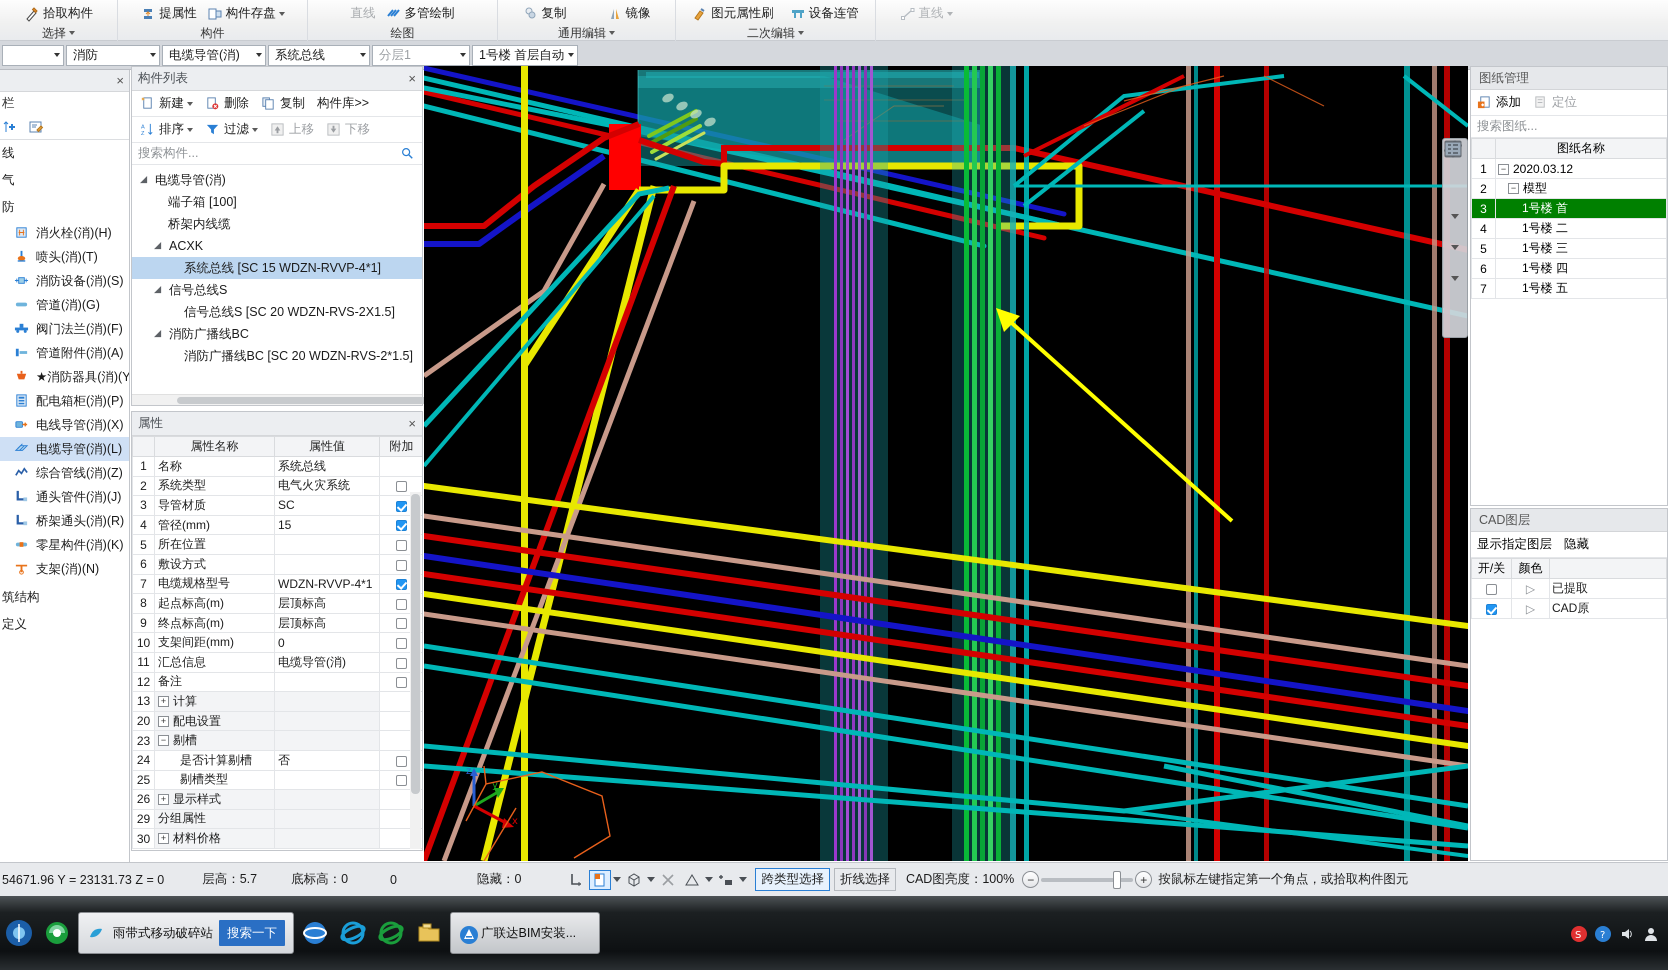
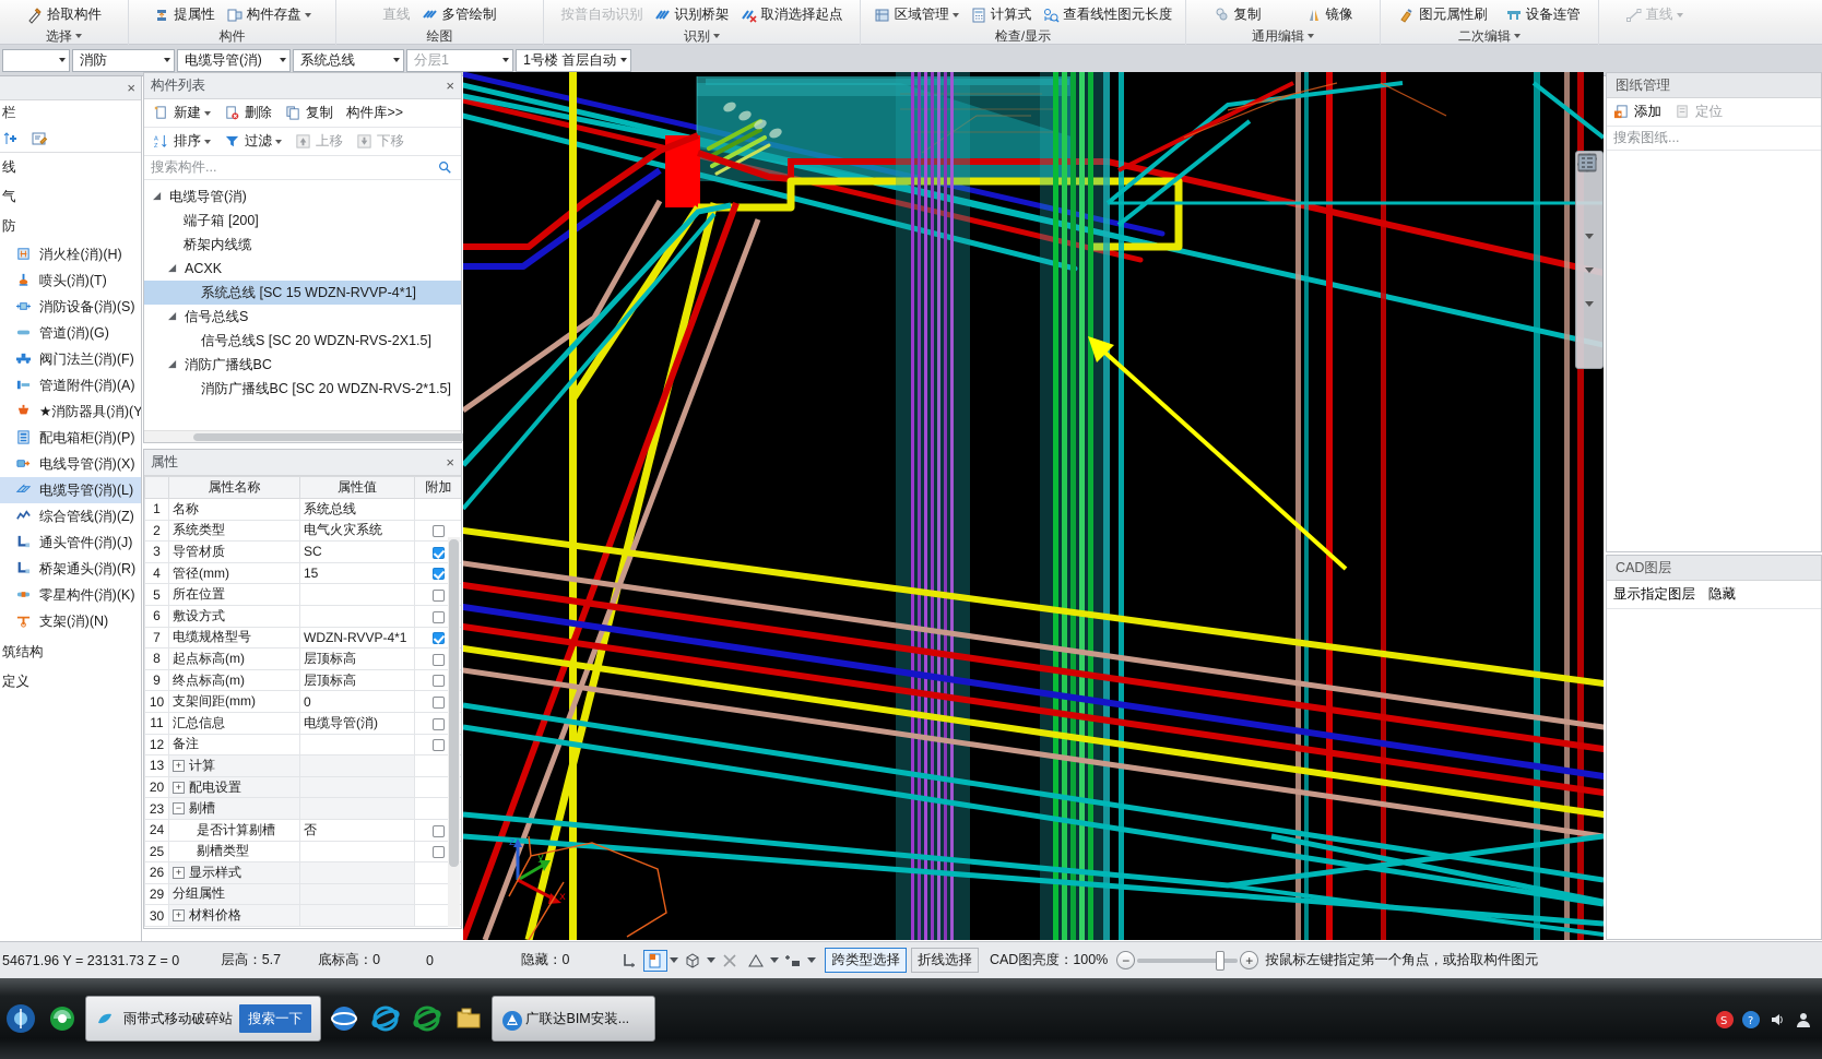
  拾取构件
  选择
  提属性
  构件存盘
  构件
  直线
  多管绘制
  绘图
+ 按普自动识别
+ 识别桥架
+ 取消选择起点
+ 识别
+ 区域管理
+ 计算式
+ 查看线性图元长度
+ 检查/显示
  复制
  镜像
  通用编辑
  图元属性刷
  设备连管
  二次编辑
  直线
  消防
  电缆导管(消)
  系统总线
  分层1
  1号楼 首层自动
  ×
  栏
  线
  气
  防
  消火栓(消)(H)
  喷头(消)(T)
  消防设备(消)(S)
  管道(消)(G)
  阀门法兰(消)(F)
  管道附件(消)(A)
  ★消防器具(消)(Y
  配电箱柜(消)(P)
  电线导管(消)(X)
  电缆导管(消)(L)
  综合管线(消)(Z)
  通头管件(消)(J)
  桥架通头(消)(R)
  零星构件(消)(K)
  支架(消)(N)
  筑结构
  定义
  构件列表
  ×
  新建
  删除
  复制
  构件库>>
  排序
  过滤
  上移
  下移
  搜索构件...
  电缆导管(消)
- 端子箱 [100]
+ 端子箱 [200]
  桥架内线缆
  ACXK
  系统总线 [SC 15 WDZN-RVVP-4*1]
  信号总线S
  信号总线S [SC 20 WDZN-RVS-2X1.5]
  消防广播线BC
  消防广播线BC [SC 20 WDZN-RVS-2*1.5]
  属性
  ×
  	属性名称	属性值	附加
  1	名称	系统总线
  2	系统类型	电气火灾系统
  3	导管材质	SC
  4	管径(mm)	15
  5	所在位置
  6	敷设方式
  7	电缆规格型号	WDZN-RVVP-4*1
  8	起点标高(m)	层顶标高
  9	终点标高(m)	层顶标高
  10	支架间距(mm)	0
  11	汇总信息	电缆导管(消)
  12	备注
  13	+ 计算
  20	+ 配电设置
  23	− 剔槽
  24	是否计算剔槽	否
  25	剔槽类型
  26	+ 显示样式
  29	分组属性
  30	+ 材料价格
  z
  y
  x
  图纸管理
  添加
  定位
  搜索图纸...
- 	图纸名称
- 1	− 2020.03.12
- 2	− 模型
- 3	1号楼 首
- 4	1号楼 二
- 5	1号楼 三
- 6	1号楼 四
- 7	1号楼 五
  CAD图层
  显示指定图层
  隐藏
- 开/关	颜色
- 	▷	已提取
- 	▷	CAD原
  54671.96 Y = 23131.73 Z = 0
  层高：5.7
  底标高：0
  0
  隐藏：0
  跨类型选择
  折线选择
  CAD图亮度：100%
  −
  +
  按鼠标左键指定第一个角点，或拾取构件图元
  雨带式移动破碎站
  搜索一下
  广联达BIM安装...
  S
  ?
